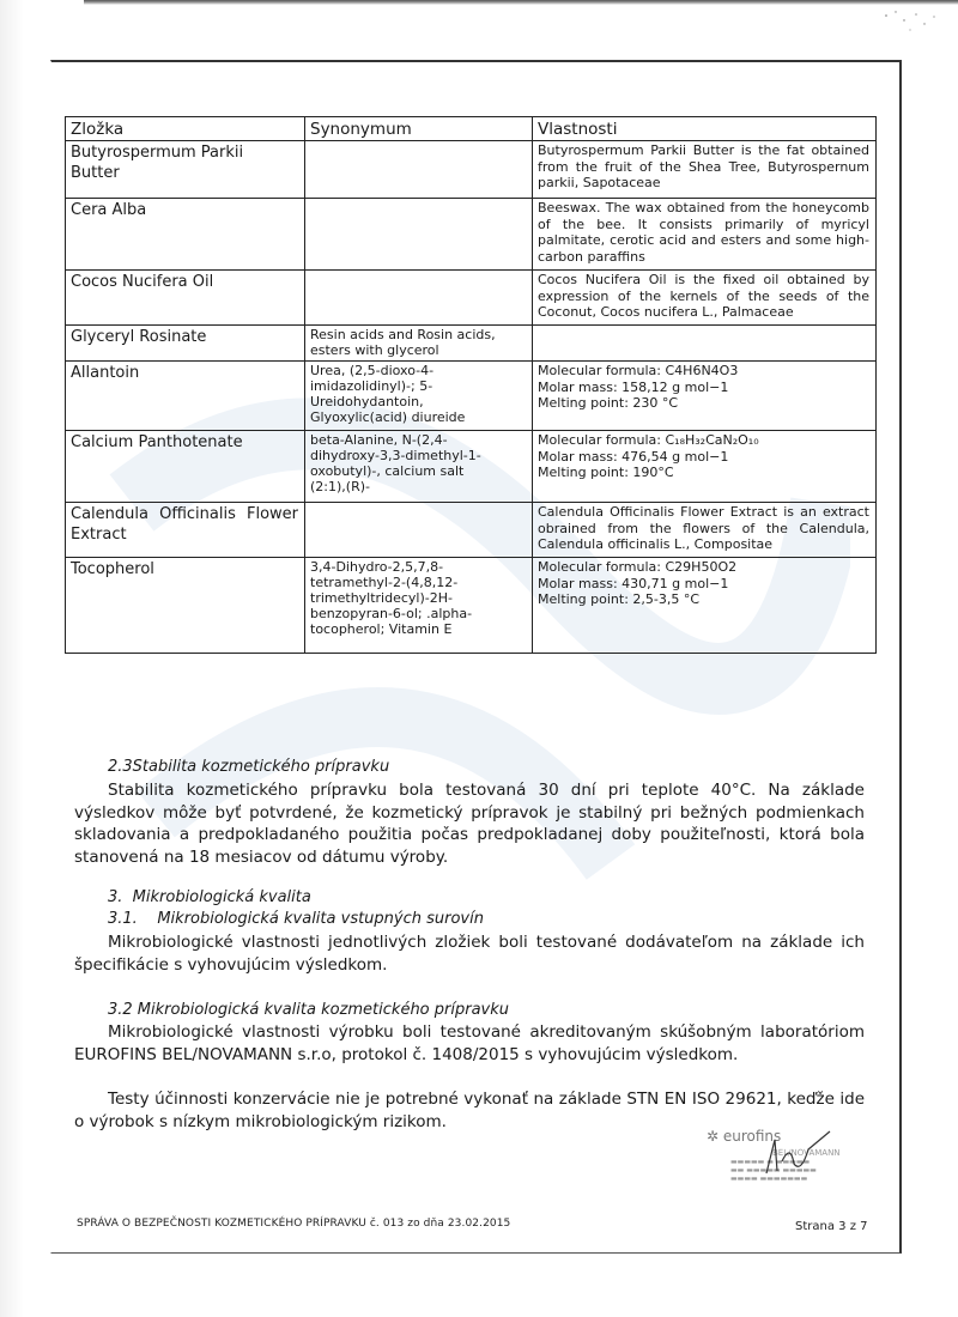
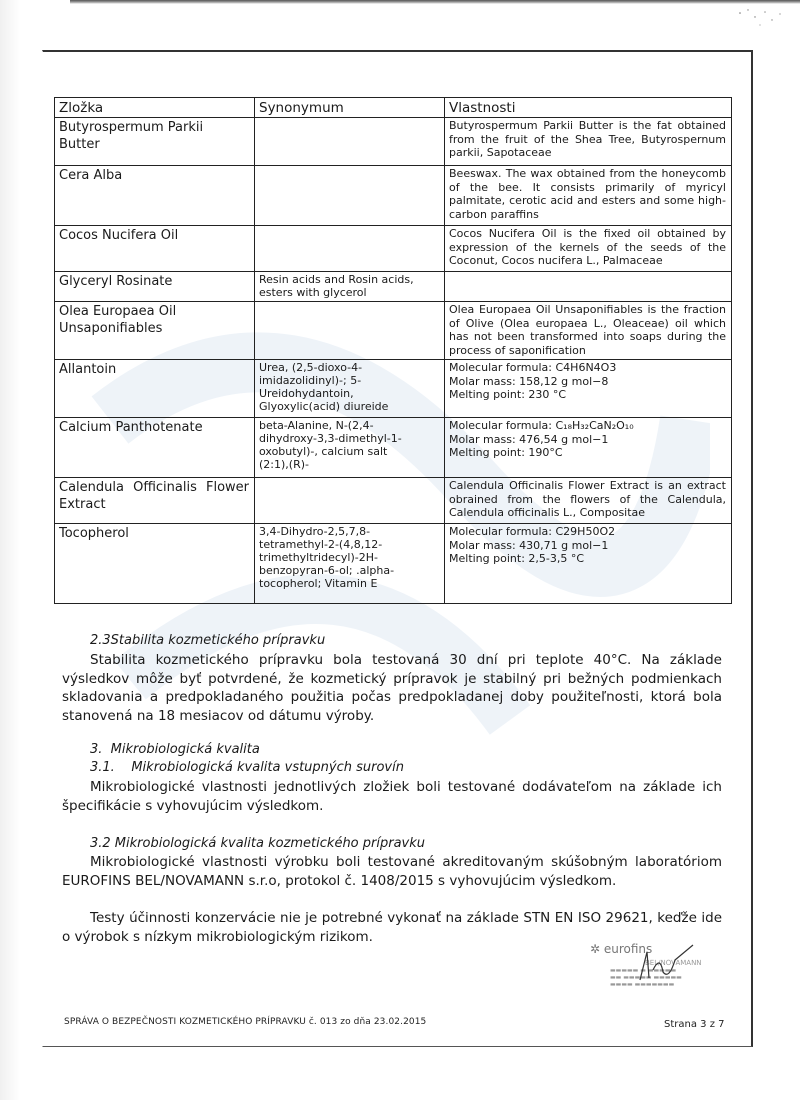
  Zložka	Synonymum	Vlastnosti
  Butyrospermum ParkiiButter		Butyrospermum Parkii Butter is the fat obtained from the fruit of the Shea Tree, Butyrospernum parkii, Sapotaceae
  Cera Alba		Beeswax. The wax obtained from the honeycomb of the bee. It consists primarily of myricyl palmitate, cerotic acid and esters and some high-carbon paraffins
  Cocos Nucifera Oil		Cocos Nucifera Oil is the fixed oil obtained by expression of the kernels of the seeds of the Coconut, Cocos nucifera L., Palmaceae
  Glyceryl Rosinate	Resin acids and Rosin acids,esters with glycerol
+ Olea Europaea OilUnsaponifiables		Olea Europaea Oil Unsaponifiables is the fraction of Olive (Olea europaea L., Oleaceae) oil which has not been transformed into soaps during the process of saponification
- Allantoin	Urea, (2,5-dioxo-4-imidazolidinyl)-; 5-Ureidohydantoin,Glyoxylic(acid) diureide	Molecular formula: C4H6N4O3Molar mass: 158,12 g mol−1Melting point: 230 °C
+ Allantoin	Urea, (2,5-dioxo-4-imidazolidinyl)-; 5-Ureidohydantoin,Glyoxylic(acid) diureide	Molecular formula: C4H6N4O3Molar mass: 158,12 g mol−8Melting point: 230 °C
  Calcium Panthotenate	beta-Alanine, N-(2,4-dihydroxy-3,3-dimethyl-1-oxobutyl)-, calcium salt(2:1),(R)-	Molecular formula: C₁₈H₃₂CaN₂O₁₀Molar mass: 476,54 g mol−1Melting point: 190°C
  Calendula Officinalis Flower Extract		Calendula Officinalis Flower Extract is an extract obrained from the flowers of the Calendula, Calendula officinalis L., Compositae
  Tocopherol	3,4-Dihydro-2,5,7,8-tetramethyl-2-(4,8,12-trimethyltridecyl)-2H-benzopyran-6-ol; .alpha-tocopherol; Vitamin E	Molecular formula: C29H50O2Molar mass: 430,71 g mol−1Melting point: 2,5-3,5 °C
  2.3Stabilita kozmetického prípravku
  Stabilita kozmetického prípravku bola testovaná 30 dní pri teplote 40°C. Na základe výsledkov môže byť potvrdené, že kozmetický prípravok je stabilný pri bežných podmienkach skladovania a predpokladaného použitia počas predpokladanej doby použiteľnosti, ktorá bola stanovená na 18 mesiacov od dátumu výroby.
  3. Mikrobiologická kvalita
  3.1. Mikrobiologická kvalita vstupných surovín
  Mikrobiologické vlastnosti jednotlivých zložiek boli testované dodávateľom na základe ich špecifikácie s vyhovujúcim výsledkom.
  3.2 Mikrobiologická kvalita kozmetického prípravku
  Mikrobiologické vlastnosti výrobku boli testované akreditovaným skúšobným laboratóriom EUROFINS BEL/NOVAMANN s.r.o, protokol č. 1408/2015 s vyhovujúcim výsledkom.
  Testy účinnosti konzervácie nie je potrebné vykonať na základe STN EN ISO 29621, keďže ide o výrobok s nízkym mikrobiologickým rizikom.
  ✲ eurofins
  ELNOVAMANN
  SPRÁVA O BEZPEČNOSTI KOZMETICKÉHO PRÍPRAVKU č. 013 zo dňa 23.02.2015
  Strana 3 z 7
